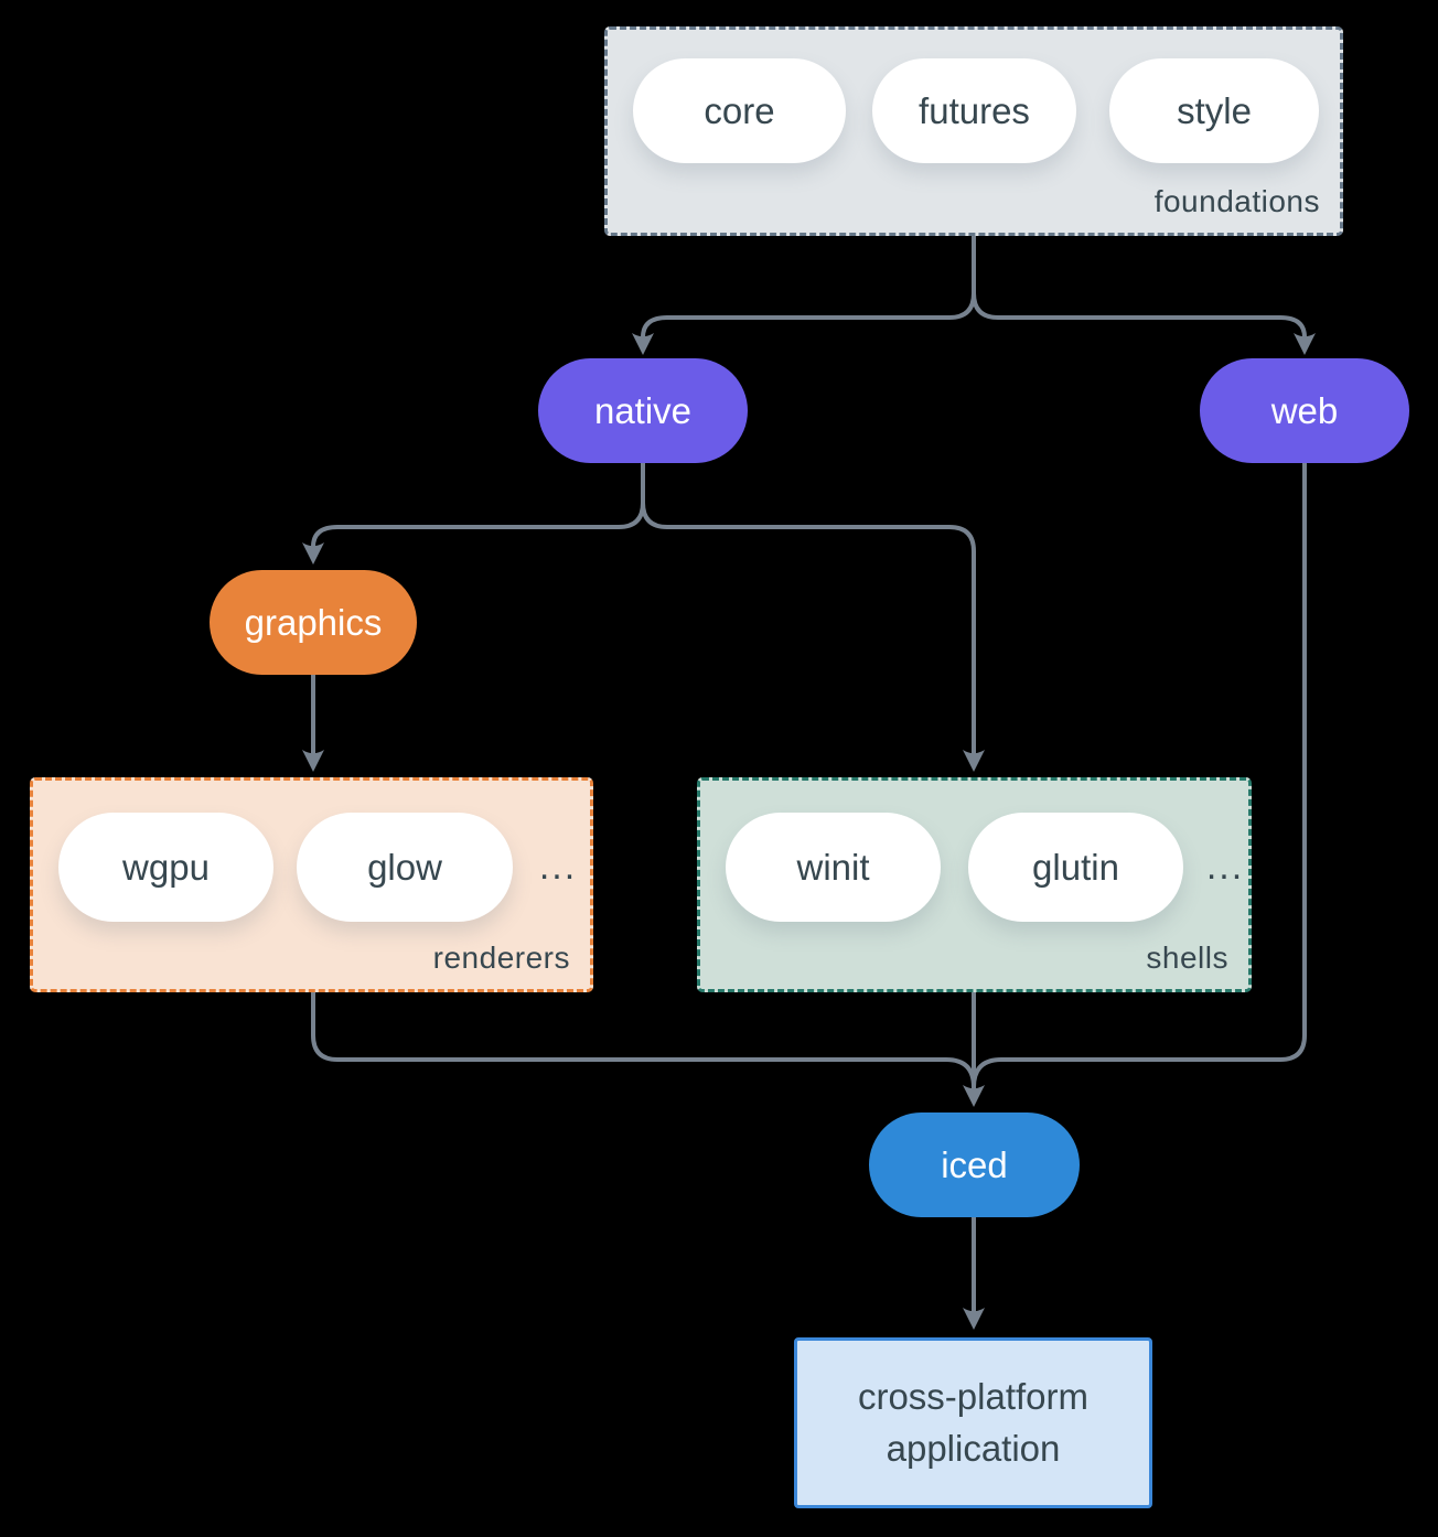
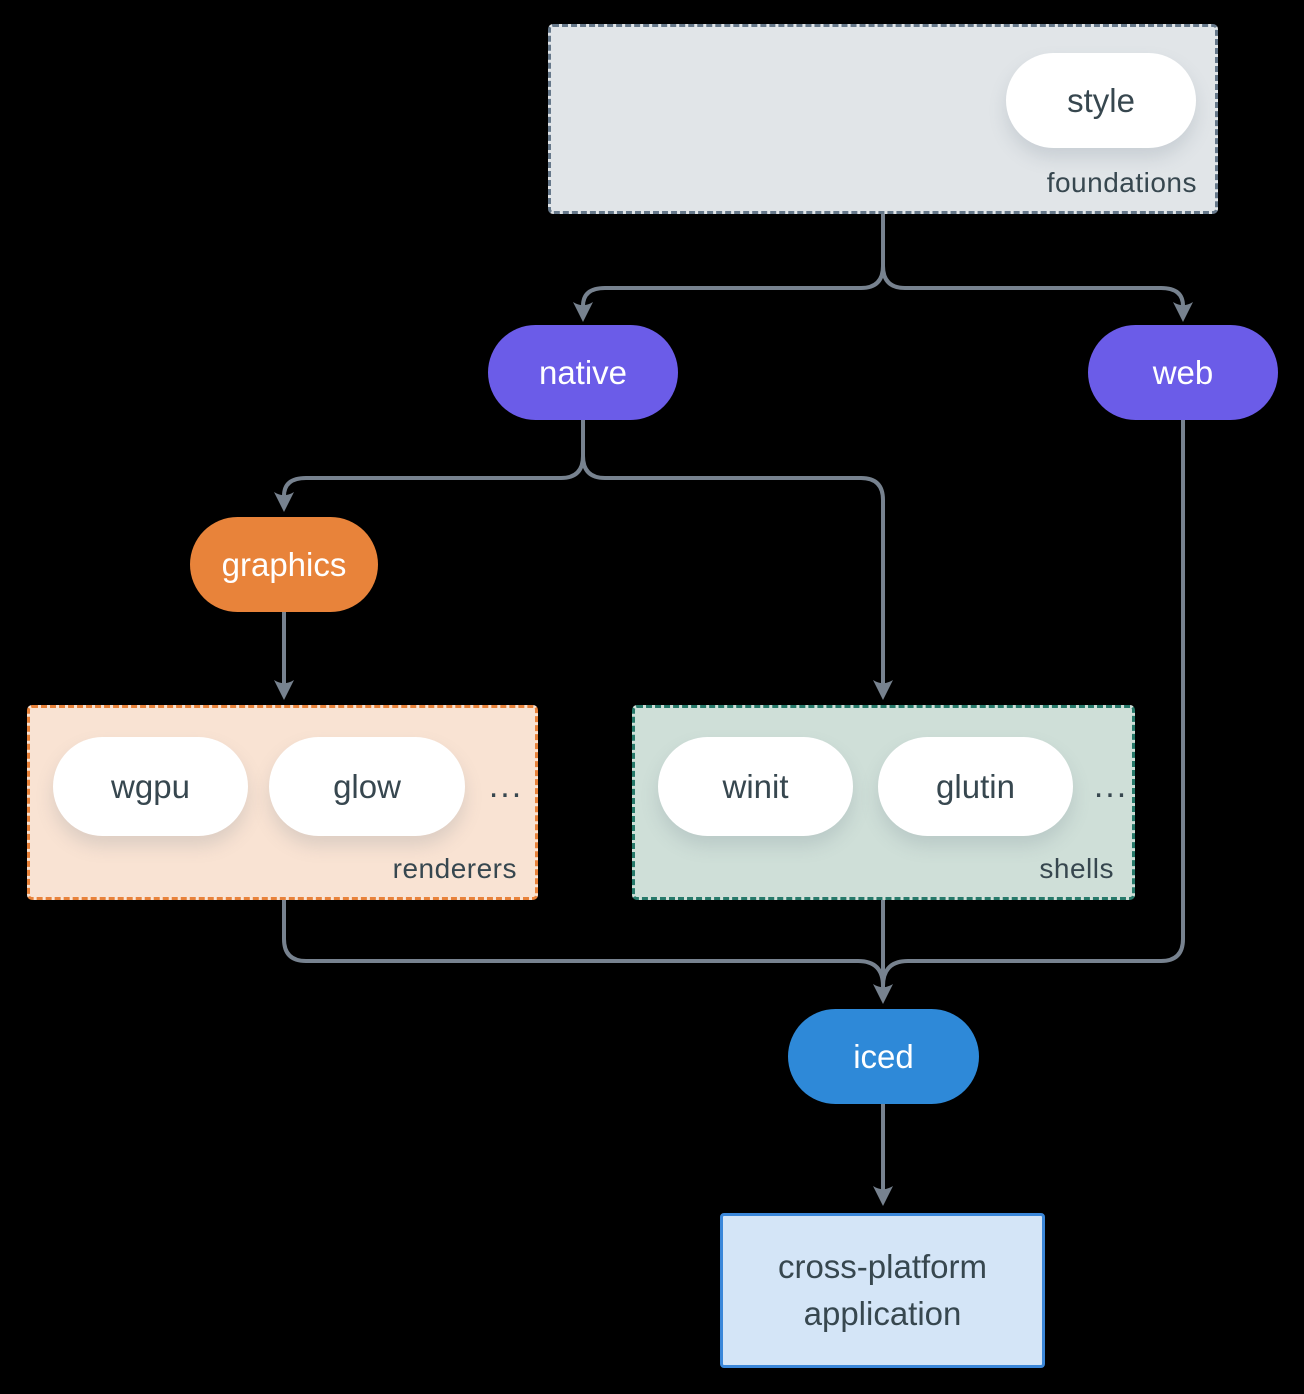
- core
- futures
  style
  foundations
  native
  web
  graphics
  wgpu
  glow
  ...
  renderers
  winit
  glutin
  ...
  shells
  iced
  cross-platform
  application
